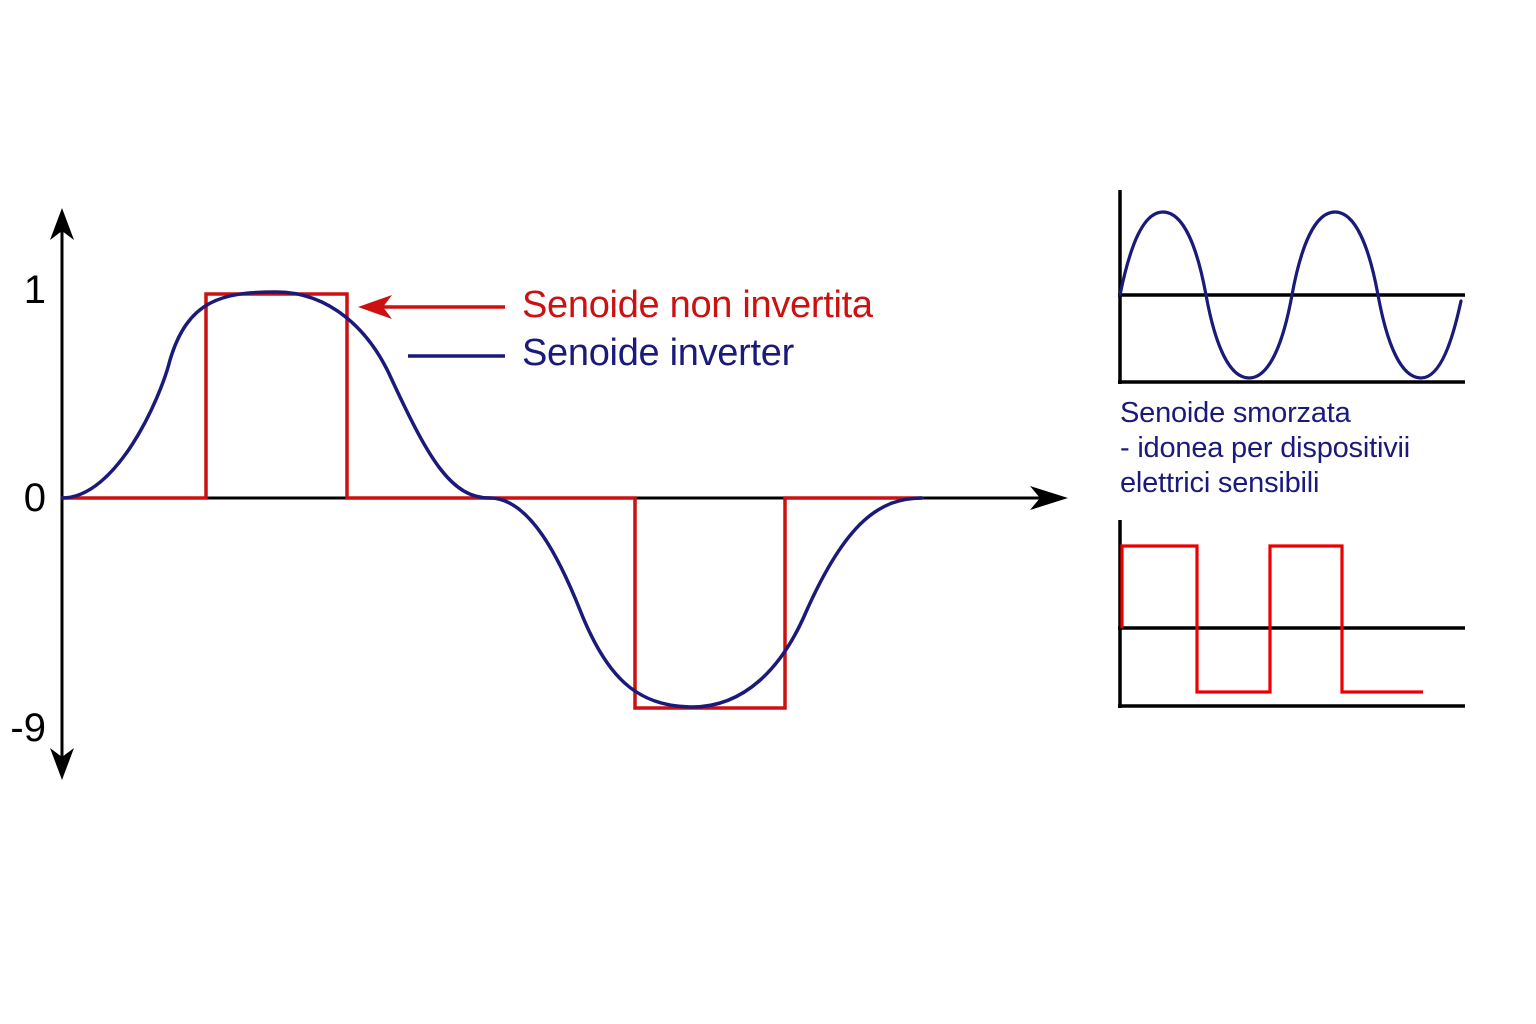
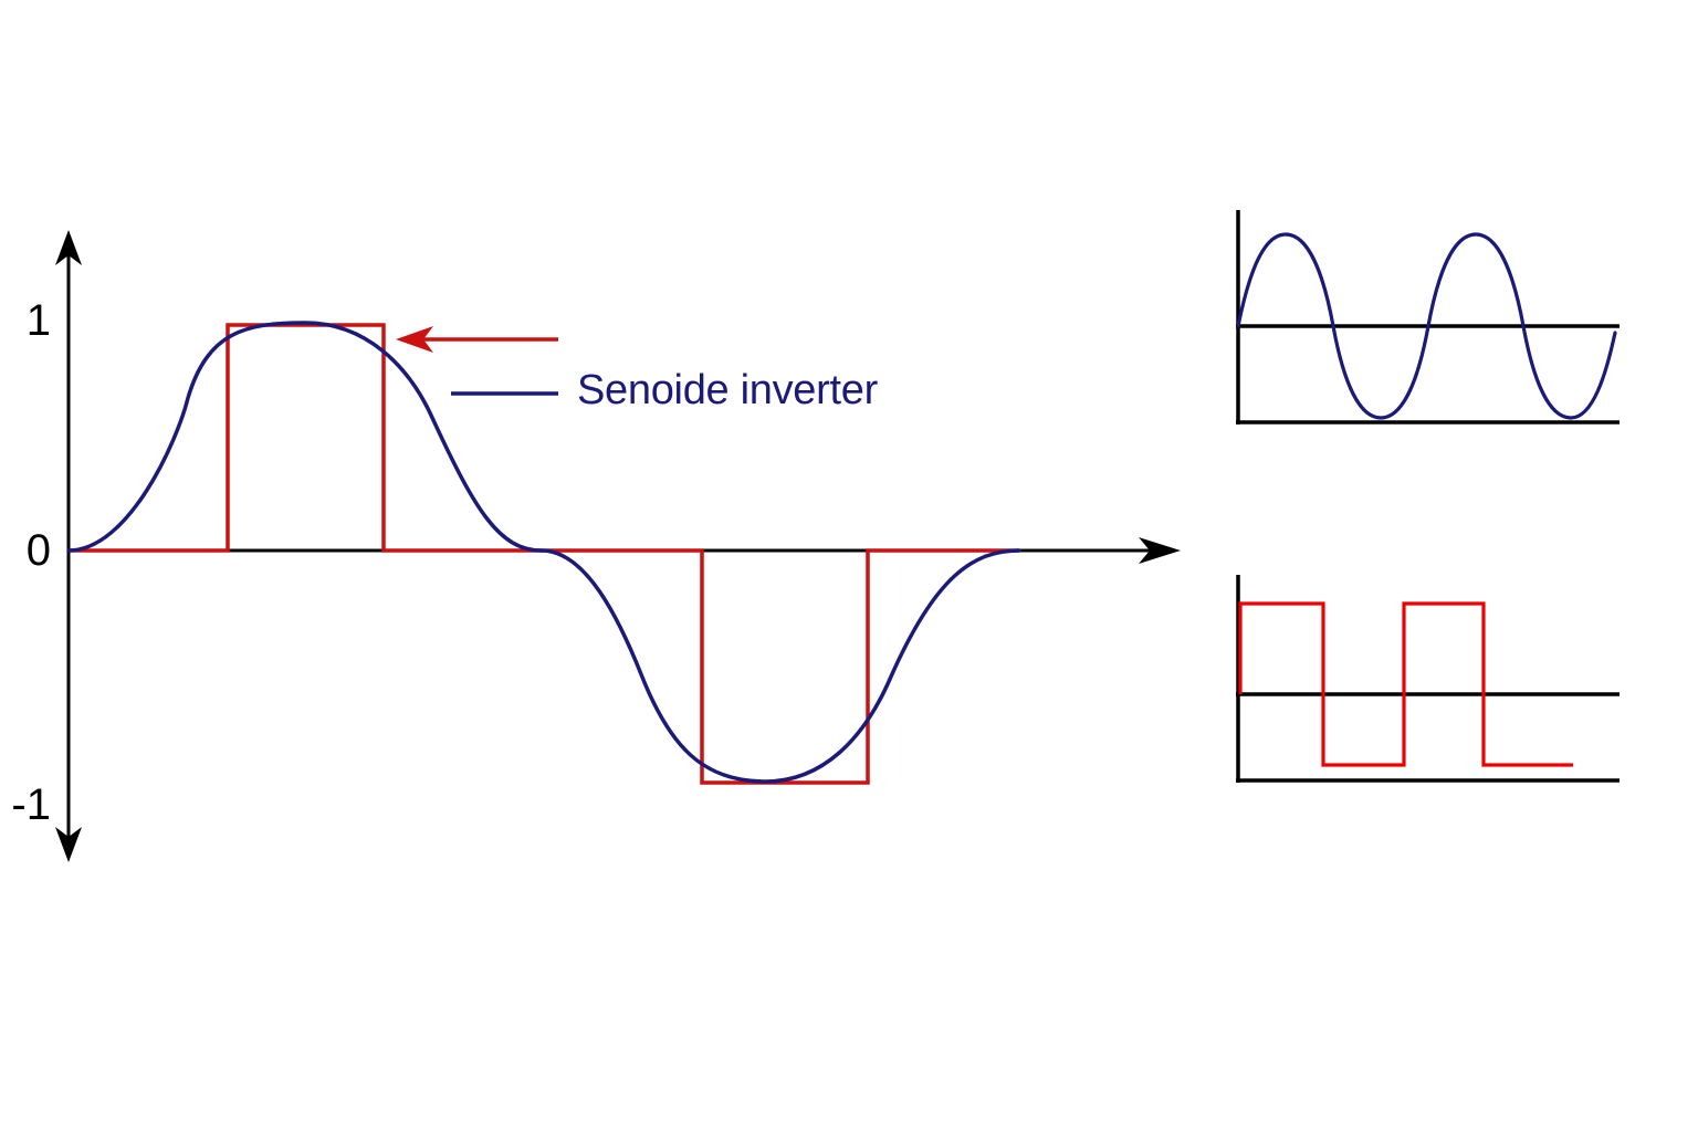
- Senoide non invertita
  Senoide inverter
  1
  0
- -9
+ -1
- Senoide smorzata
- - idonea per dispositivii
- elettrici sensibili
